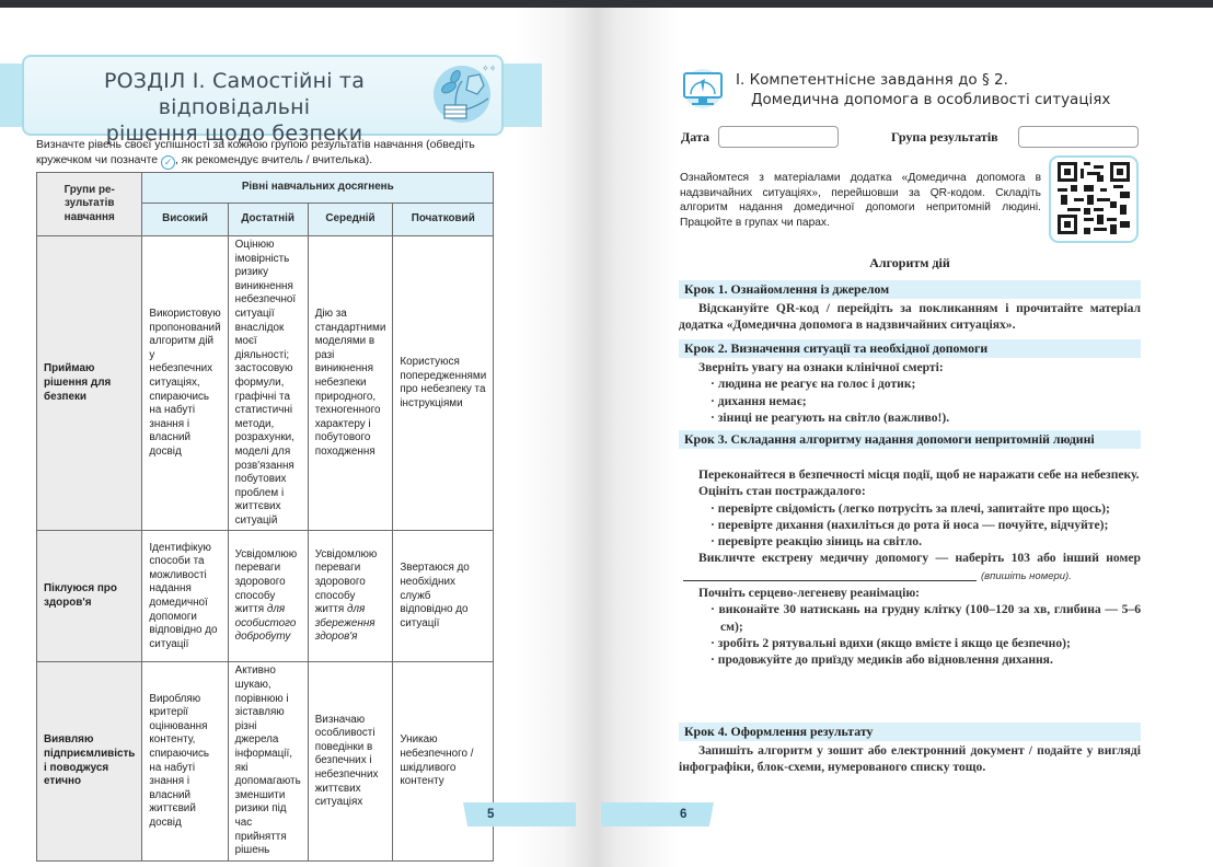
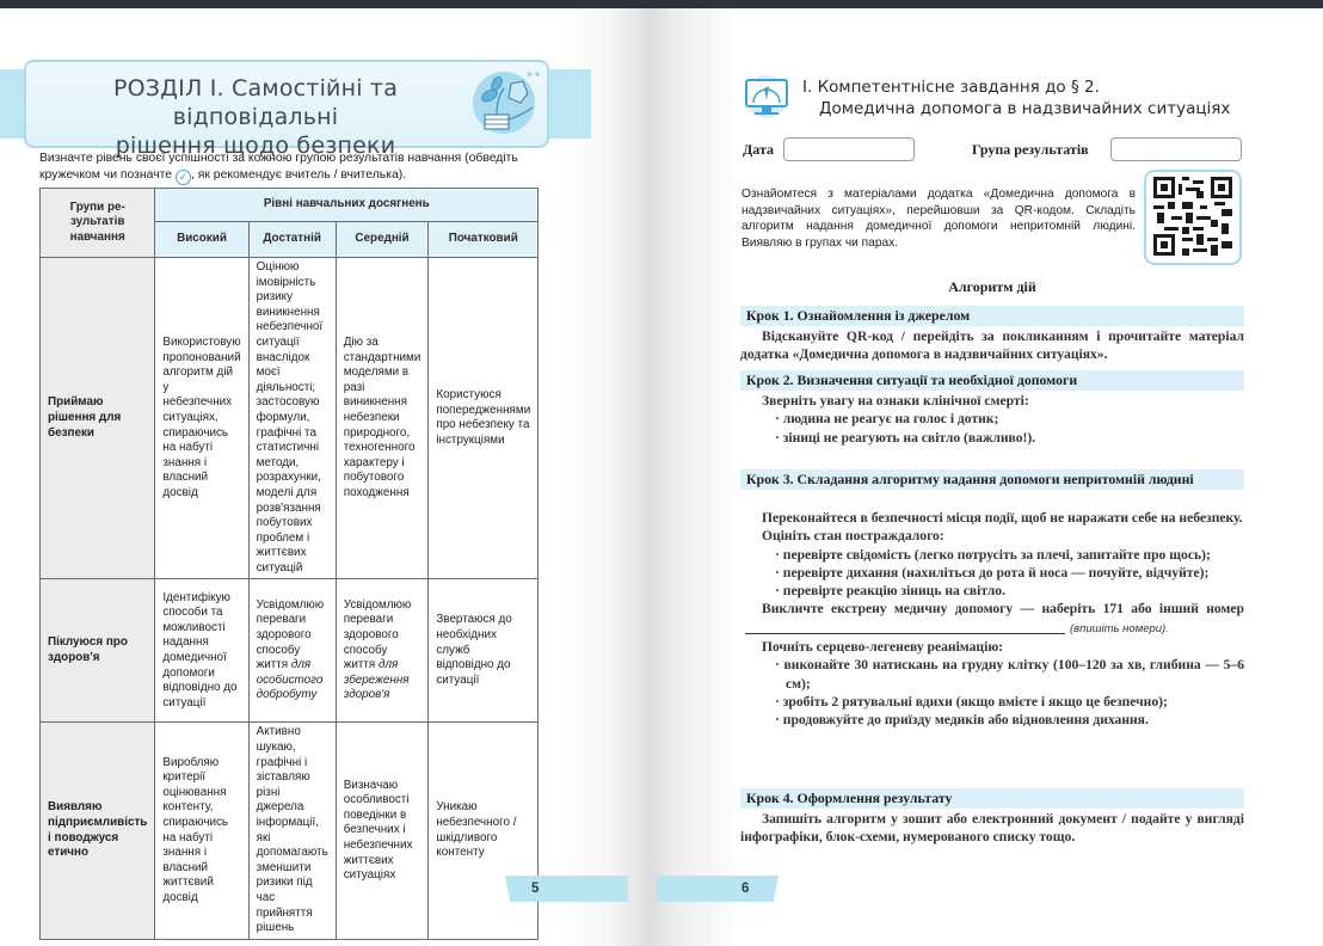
  РОЗДІЛ I. Самостійні та відповідальні
  рішення щодо безпеки
  ✧✧
  Визначте рівень своєї успішності за кожною групою результатів навчання (обведіть кружечком чи позначте ✓ , як рекомендує вчитель / вчителька).
  Групи ре-зультатів навчання	Рівні навчальних досягнень
  Високий	Достатній	Середній	Початковий
  Приймаю рішення для безпеки	Використовую пропонований алгоритм дій у небезпечних ситуаціях, спираючись на набуті знання і власний досвід	Оцінюю імовірність ризику виникнення небезпечної ситуації внаслідок моєї діяльності; застосовую формули, графічні та статистичні методи, розрахунки, моделі для розв'язання побутових проблем і життєвих ситуацій	Дію за стандартними моделями в разі виникнення небезпеки природного, техногенного характеру і побутового походження	Користуюся попередженнями про небезпеку та інструкціями
  Піклуюся про здоров'я	Ідентифікую способи та можливості надання домедичної допомоги відповідно до ситуації	Усвідомлюю переваги здорового способу життя для особистого добробуту	Усвідомлюю переваги здорового способу життя для збереження здоров'я	Звертаюся до необхідних служб відповідно до ситуації
- Виявляю підприємливість і поводжуся етично	Виробляю критерії оцінювання контенту, спираючись на набуті знання і власний життєвий досвід	Активно шукаю, порівнюю і зіставляю різні джерела інформації, які допомагають зменшити ризики під час прийняття рішень	Визначаю особливості поведінки в безпечних і небезпечних життєвих ситуаціях	Уникаю небезпечного / шкідливого контенту
+ Виявляю підприємливість і поводжуся етично	Виробляю критерії оцінювання контенту, спираючись на набуті знання і власний життєвий досвід	Активно шукаю, графічні і зіставляю різні джерела інформації, які допомагають зменшити ризики під час прийняття рішень	Визначаю особливості поведінки в безпечних і небезпечних життєвих ситуаціях	Уникаю небезпечного / шкідливого контенту
  5
  І. Компетентнісне завдання до § 2.
- Домедична допомога в особливості ситуаціях
+ Домедична допомога в надзвичайних ситуаціях
  Дата
  Група результатів
- Ознайомтеся з матеріалами додатка «Домедична допомога в надзвичайних ситуаціях», перейшовши за QR-кодом. Складіть алгоритм надання домедичної допомоги непритомній людині. Працюйте в групах чи парах.
+ Ознайомтеся з матеріалами додатка «Домедична допомога в надзвичайних ситуаціях», перейшовши за QR-кодом. Складіть алгоритм надання домедичної допомоги непритомній людині. Виявляю в групах чи парах.
  Алгоритм дій
  Крок 1. Ознайомлення із джерелом
  Відскануйте QR-код / перейдіть за покликанням і прочитайте матеріал додатка «Домедична допомога в надзвичайних ситуаціях».
  Крок 2. Визначення ситуації та необхідної допомоги
  Зверніть увагу на ознаки клінічної смерті:
  · людина не реагує на голос і дотик;
- · дихання немає;
  · зіниці не реагують на світло (важливо!).
  Крок 3. Складання алгоритму надання допомоги непритомній людині
  Переконайтеся в безпечності місця події, щоб не наражати себе на небезпеку.
  Оцініть стан постраждалого:
  · перевірте свідомість (легко потрусіть за плечі, запитайте про щось);
  · перевірте дихання (нахиліться до рота й носа — почуйте, відчуйте);
  · перевірте реакцію зіниць на світло.
- Викличте екстрену медичну допомогу — наберіть 103 або інший номер(впишіть номери).
+ Викличте екстрену медичну допомогу — наберіть 171 або інший номер(впишіть номери).
  Почніть серцево-легеневу реанімацію:
  · виконайте 30 натискань на грудну клітку (100–120 за хв, глибина — 5–6 см);
  · зробіть 2 рятувальні вдихи (якщо вмієте і якщо це безпечно);
  · продовжуйте до приїзду медиків або відновлення дихання.
  Крок 4. Оформлення результату
  Запишіть алгоритм у зошит або електронний документ / подайте у вигляді інфографіки, блок-схеми, нумерованого списку тощо.
  6
